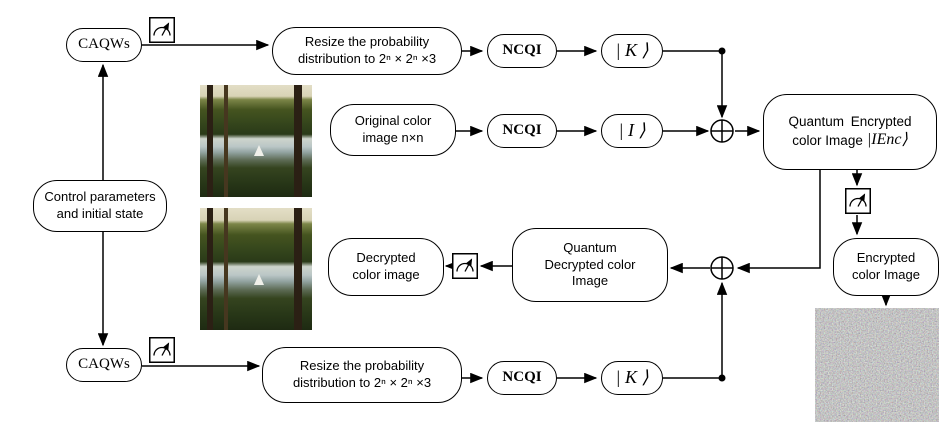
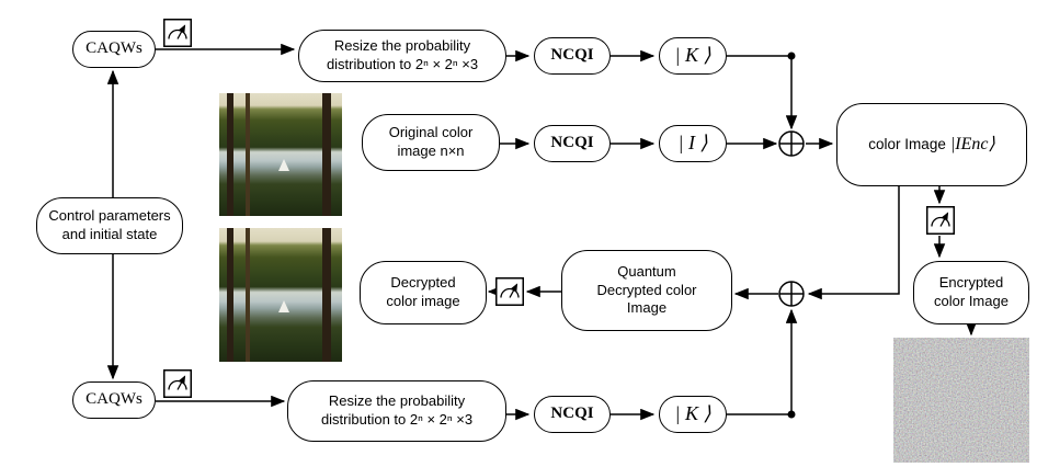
  CAQWs
  Resize the probability
  distribution to 2ⁿ × 2ⁿ ×3
  NCQI
  | K ⟩
  Original color image n×n
  NCQI
  | I ⟩
- Quantum Encrypted
  color Image
  |IEnc⟩
  Control parameters and initial state
  Decrypted color image
  Quantum Decrypted color Image
  Encrypted color Image
  CAQWs
  Resize the probability
  distribution to 2ⁿ × 2ⁿ ×3
  NCQI
  | K ⟩
